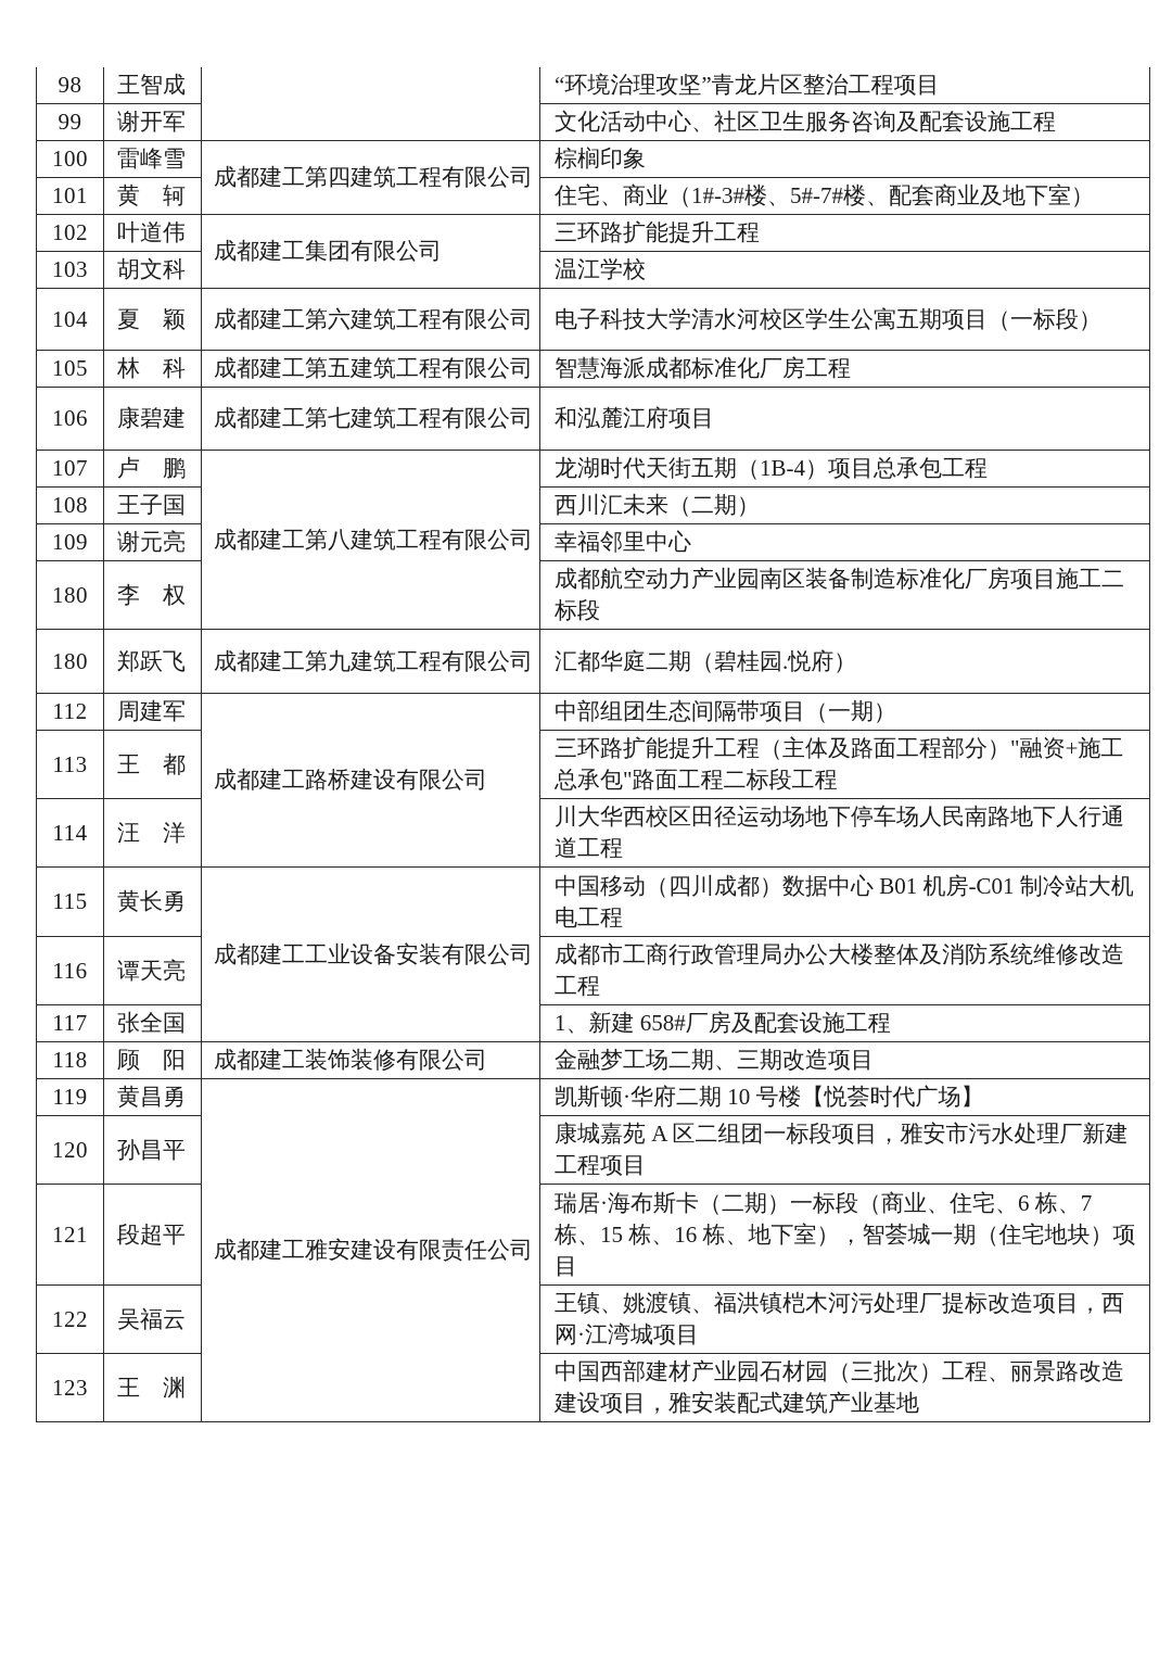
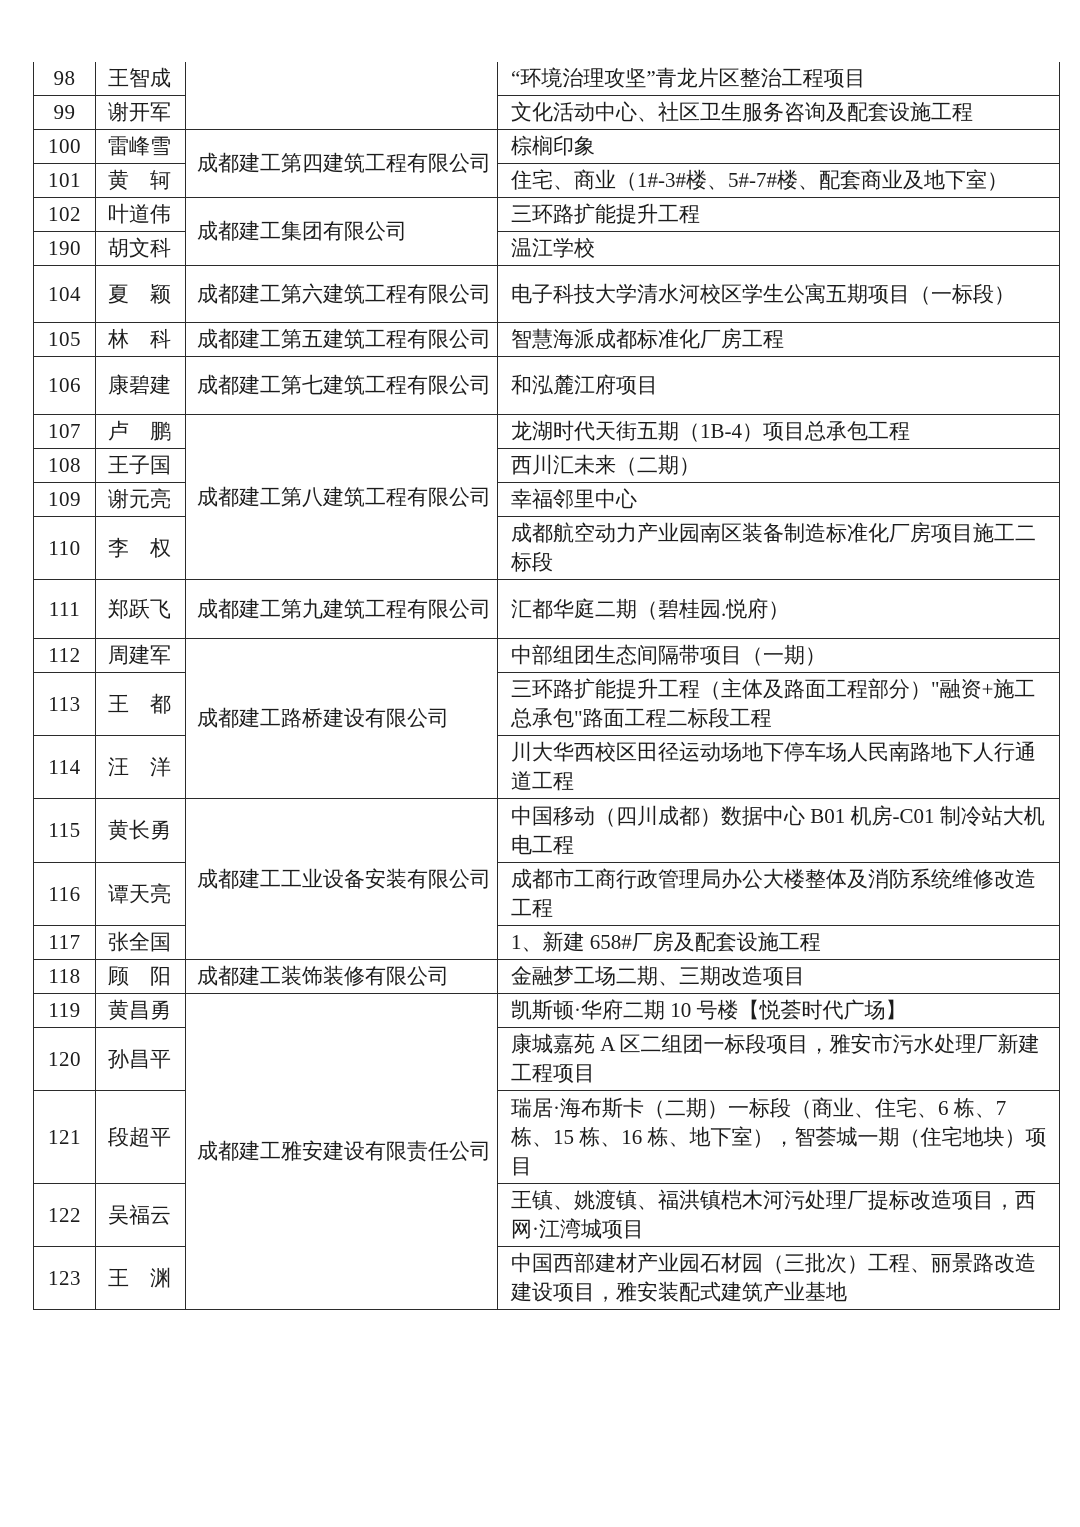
  98	王智成		“环境治理攻坚”青龙片区整治工程项目
  99	谢开军	文化活动中心、社区卫生服务咨询及配套设施工程
  100	雷峰雪	成都建工第四建筑工程有限公司	棕榈印象
  101	黄 轲	住宅、商业（1#-3#楼、5#-7#楼、配套商业及地下室）
  102	叶道伟	成都建工集团有限公司	三环路扩能提升工程
- 103	胡文科	温江学校
+ 190	胡文科	温江学校
  104	夏 颖	成都建工第六建筑工程有限公司	电子科技大学清水河校区学生公寓五期项目（一标段）
  105	林 科	成都建工第五建筑工程有限公司	智慧海派成都标准化厂房工程
  106	康碧建	成都建工第七建筑工程有限公司	和泓麓江府项目
  107	卢 鹏	成都建工第八建筑工程有限公司	龙湖时代天街五期（1B-4）项目总承包工程
  108	王子国	西川汇未来（二期）
  109	谢元亮	幸福邻里中心
- 180	李 权	成都航空动力产业园南区装备制造标准化厂房项目施工二标段
+ 110	李 权	成都航空动力产业园南区装备制造标准化厂房项目施工二标段
- 180	郑跃飞	成都建工第九建筑工程有限公司	汇都华庭二期（碧桂园.悦府）
+ 111	郑跃飞	成都建工第九建筑工程有限公司	汇都华庭二期（碧桂园.悦府）
  112	周建军	成都建工路桥建设有限公司	中部组团生态间隔带项目（一期）
  113	王 都	三环路扩能提升工程（主体及路面工程部分）"融资+施工总承包"路面工程二标段工程
  114	汪 洋	川大华西校区田径运动场地下停车场人民南路地下人行通道工程
  115	黄长勇	成都建工工业设备安装有限公司	中国移动（四川成都）数据中心 B01 机房-C01 制冷站大机电工程
  116	谭天亮	成都市工商行政管理局办公大楼整体及消防系统维修改造工程
  117	张全国	1、新建 658#厂房及配套设施工程
  118	顾 阳	成都建工装饰装修有限公司	金融梦工场二期、三期改造项目
  119	黄昌勇	成都建工雅安建设有限责任公司	凯斯顿·华府二期 10 号楼【悦荟时代广场】
  120	孙昌平	康城嘉苑 A 区二组团一标段项目，雅安市污水处理厂新建工程项目
  121	段超平	瑞居·海布斯卡（二期）一标段（商业、住宅、6 栋、7 栋、15 栋、16 栋、地下室），智荟城一期（住宅地块）项目
  122	吴福云	王镇、姚渡镇、福洪镇桤木河污处理厂提标改造项目，西网·江湾城项目
  123	王 渊	中国西部建材产业园石材园（三批次）工程、丽景路改造建设项目，雅安装配式建筑产业基地
